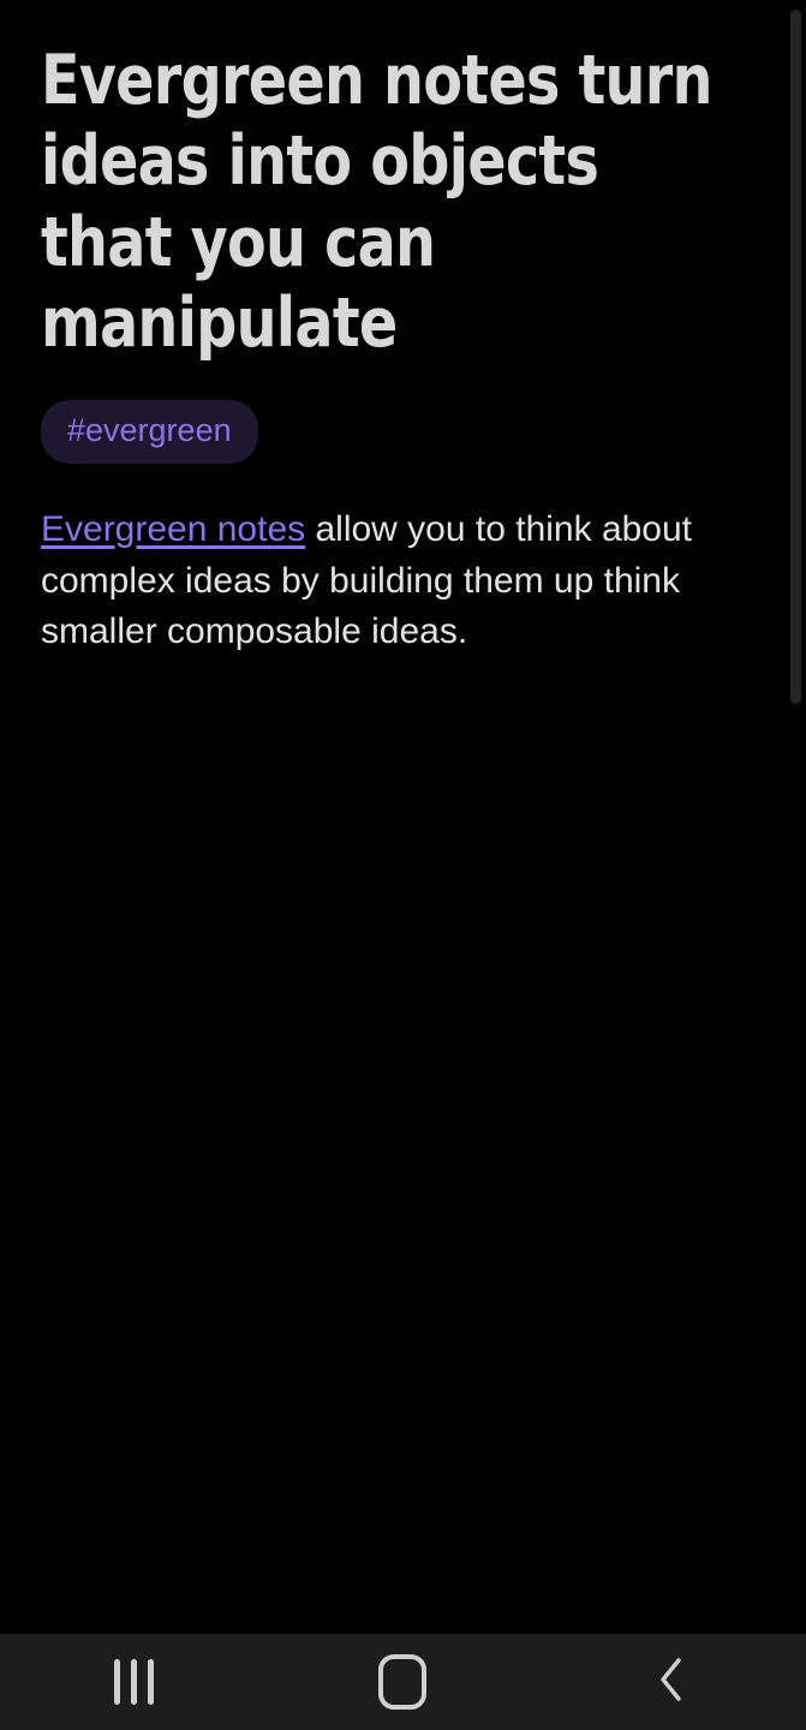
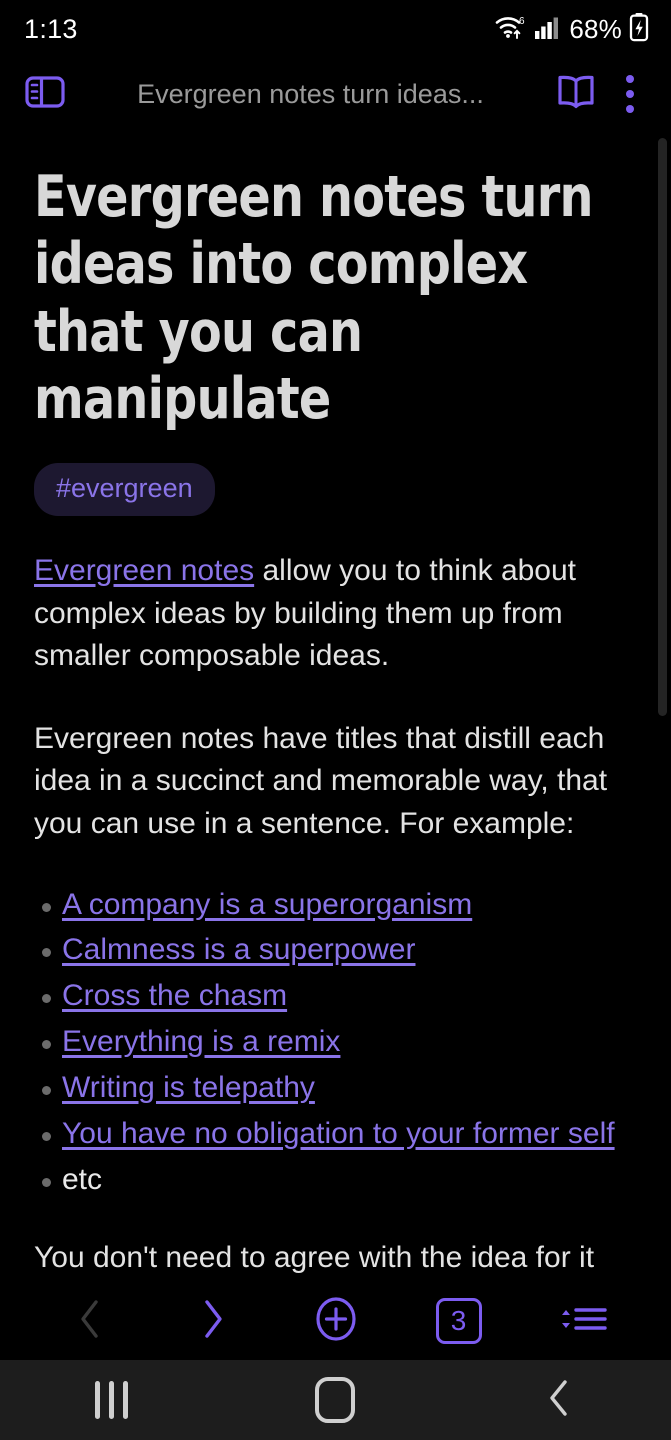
+ 1:13
+ 6
+ 68%
+ Evergreen notes turn ideas...
- Evergreen notes turn ideas into objects that you can manipulate
+ Evergreen notes turn ideas into complex that you can manipulate
  #evergreen
- Evergreen notes allow you to think about complex ideas by building them up think smaller composable ideas.
+ Evergreen notes allow you to think about complex ideas by building them up from smaller composable ideas.
+ Evergreen notes have titles that distill each idea in a succinct and memorable way, that you can use in a sentence. For example:
+ A company is a superorganism
+ Calmness is a superpower
+ Cross the chasm
+ Everything is a remix
+ Writing is telepathy
+ You have no obligation to your former self
+ etc
+ You don't need to agree with the idea for it
+ 3
